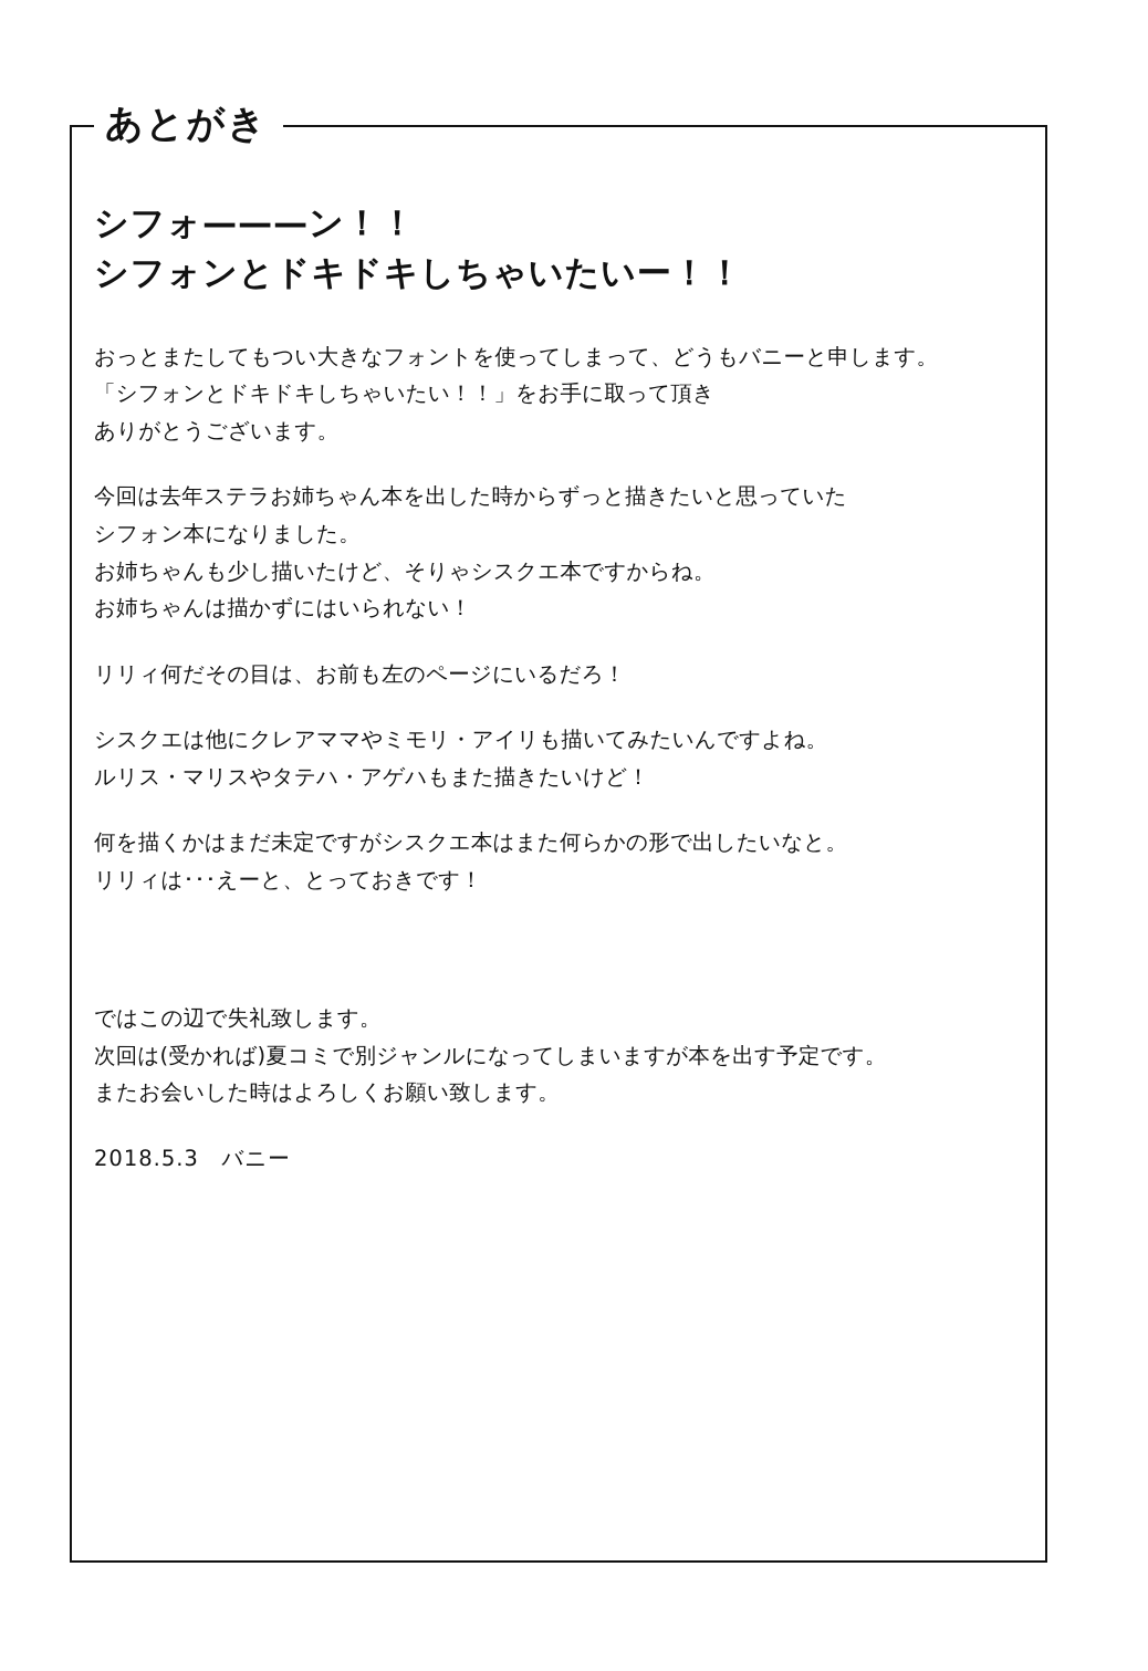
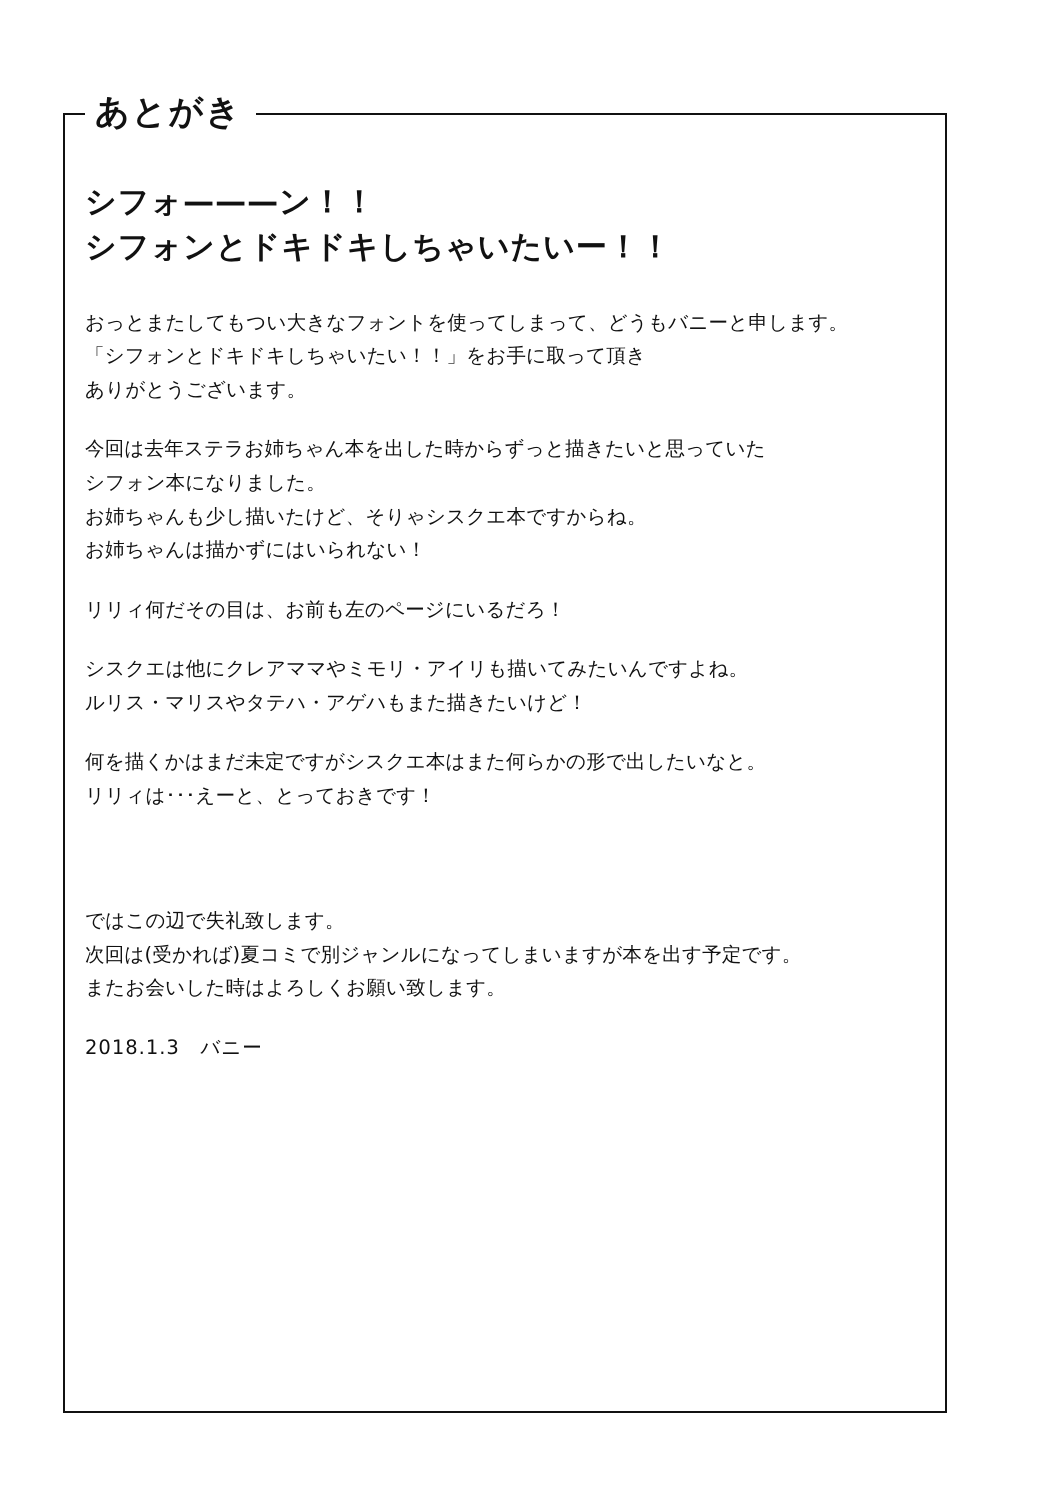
  あとがき
  シフォ———ン！！
  シフォンとドキドキしちゃいたいー！！
  おっとまたしてもつい大きなフォントを使ってしまって、どうもバニーと申します。
  「シフォンとドキドキしちゃいたい！！」をお手に取って頂き
  ありがとうございます。
  今回は去年ステラお姉ちゃん本を出した時からずっと描きたいと思っていた
  シフォン本になりました。
  お姉ちゃんも少し描いたけど、そりゃシスクエ本ですからね。
  お姉ちゃんは描かずにはいられない！
  リリィ何だその目は、お前も左のページにいるだろ！
  シスクエは他にクレアママやミモリ・アイリも描いてみたいんですよね。
  ルリス・マリスやタテハ・アゲハもまた描きたいけど！
  何を描くかはまだ未定ですがシスクエ本はまた何らかの形で出したいなと。
  リリィは･･･えーと、とっておきです！
  ではこの辺で失礼致します。
  次回は(受かれば)夏コミで別ジャンルになってしまいますが本を出す予定です。
  またお会いした時はよろしくお願い致します。
- 2018.5.3 バニー
+ 2018.1.3 バニー
